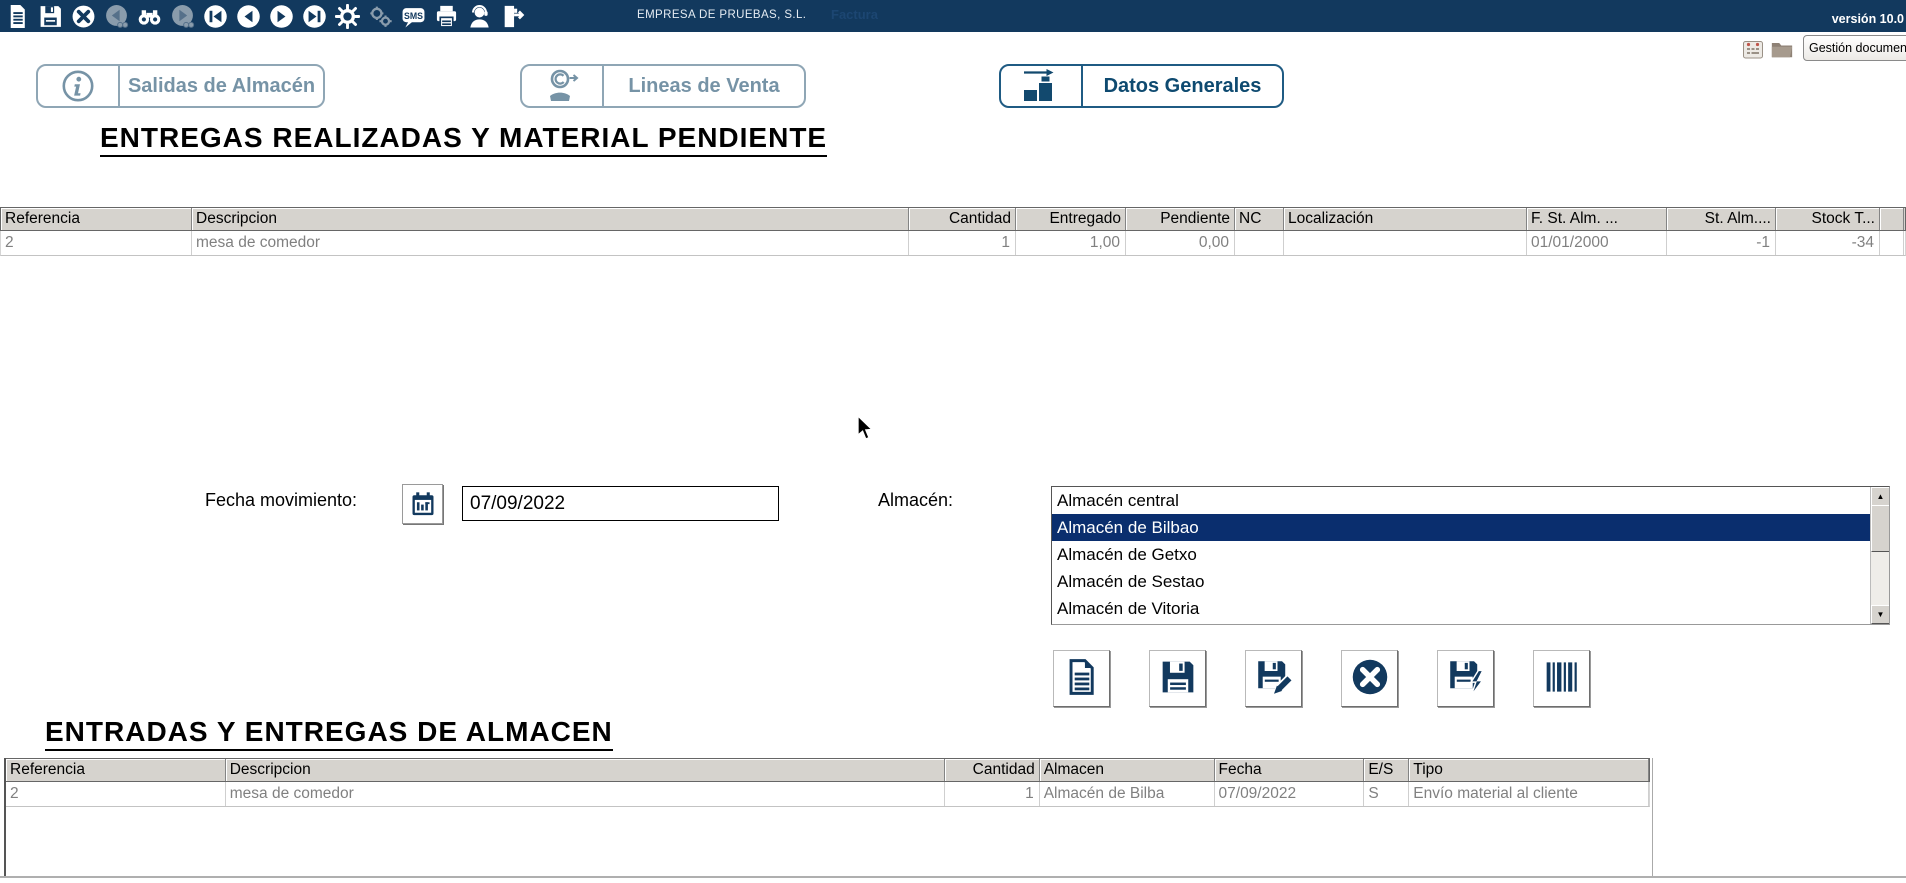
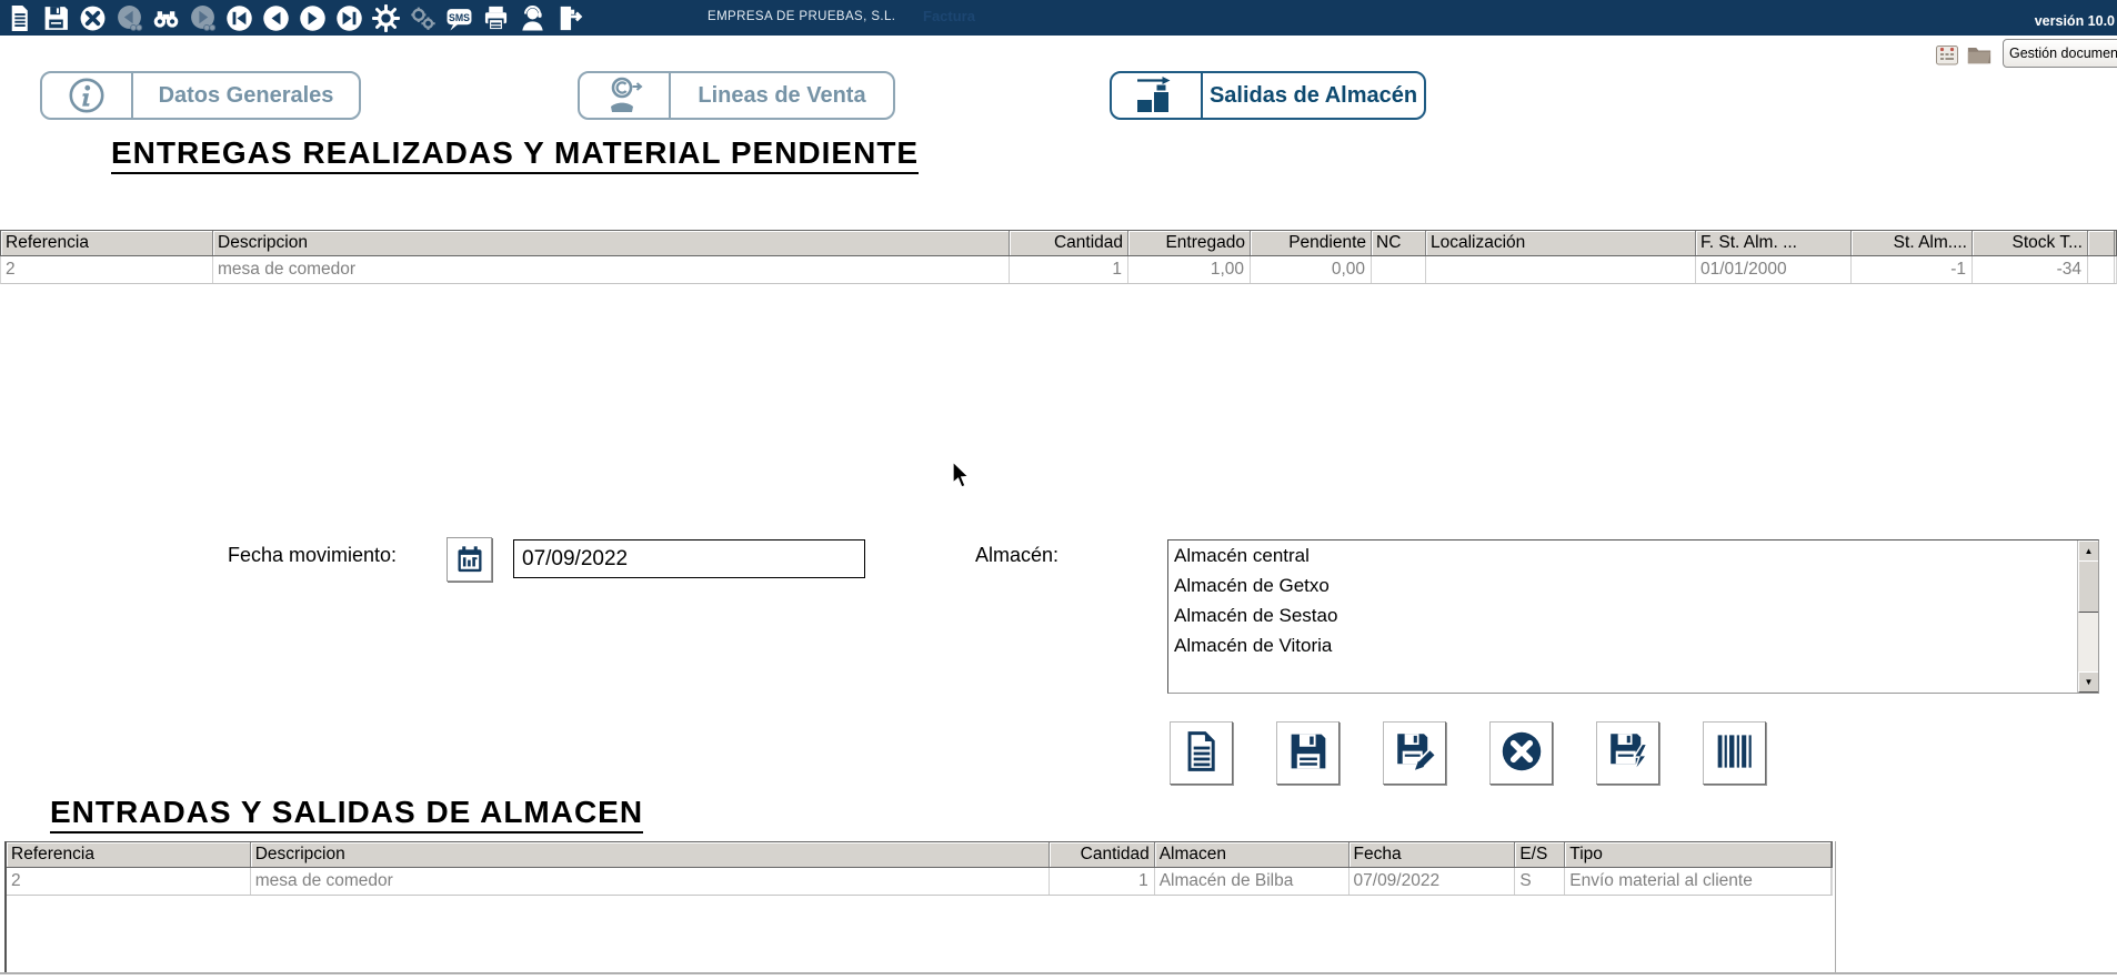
  SMS
  EMPRESA DE PRUEBAS, S.L.
  versión 10.0
  Gestión documen
- Salidas de Almacén
+ Datos Generales
  Lineas de Venta
- Datos Generales
+ Salidas de Almacén
  ENTREGAS REALIZADAS Y MATERIAL PENDIENTE
  Referencia
  Descripcion
  Cantidad
  Entregado
  Pendiente
  NC
  Localización
  F. St. Alm. ...
  St. Alm....
  Stock T...
  2
  mesa de comedor
  1
  1,00
  0,00
  01/01/2000
  -1
  -34
  Fecha movimiento:
  07/09/2022
  Almacén:
  Almacén central
- Almacén de Bilbao
  Almacén de Getxo
  Almacén de Sestao
  Almacén de Vitoria
  ▲
  ▼
- ENTRADAS Y ENTREGAS DE ALMACEN
+ ENTRADAS Y SALIDAS DE ALMACEN
  Referencia
  Descripcion
  Cantidad
  Almacen
  Fecha
  E/S
  Tipo
  2
  mesa de comedor
  1
  Almacén de Bilba
  07/09/2022
  S
  Envío material al cliente
